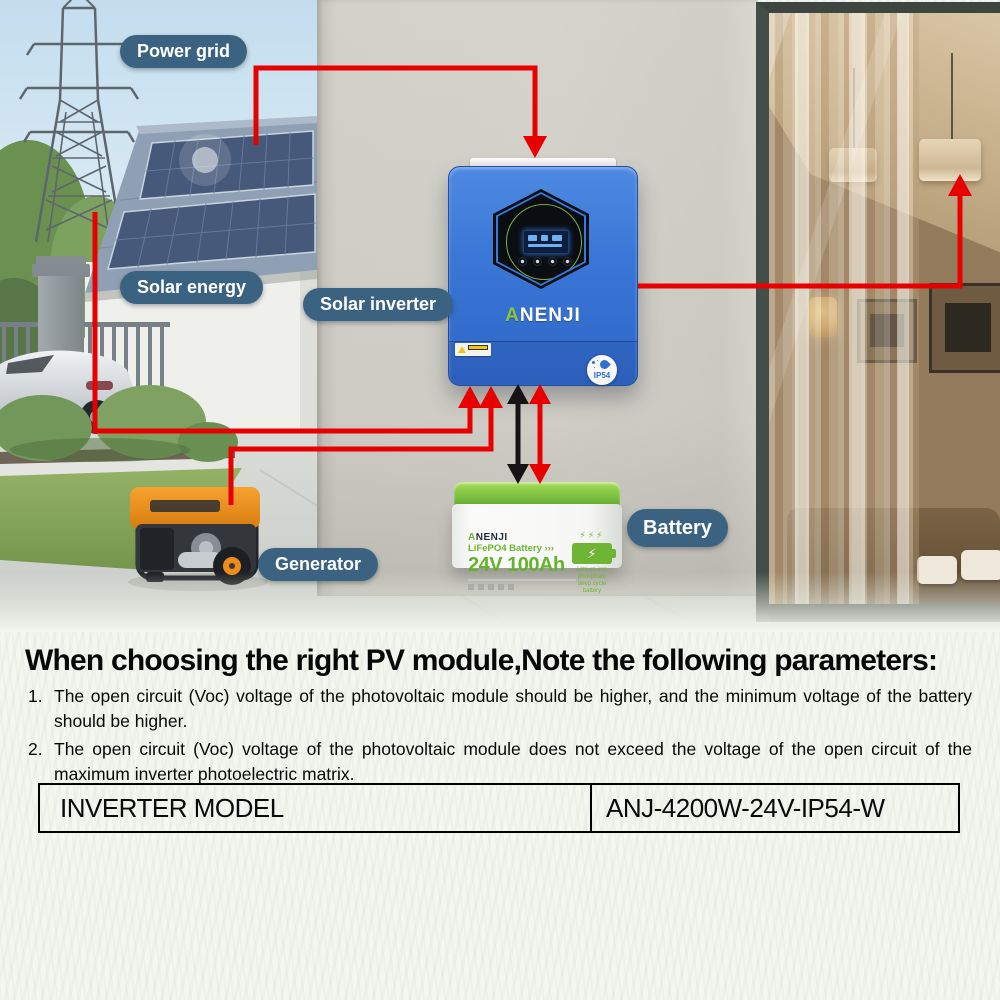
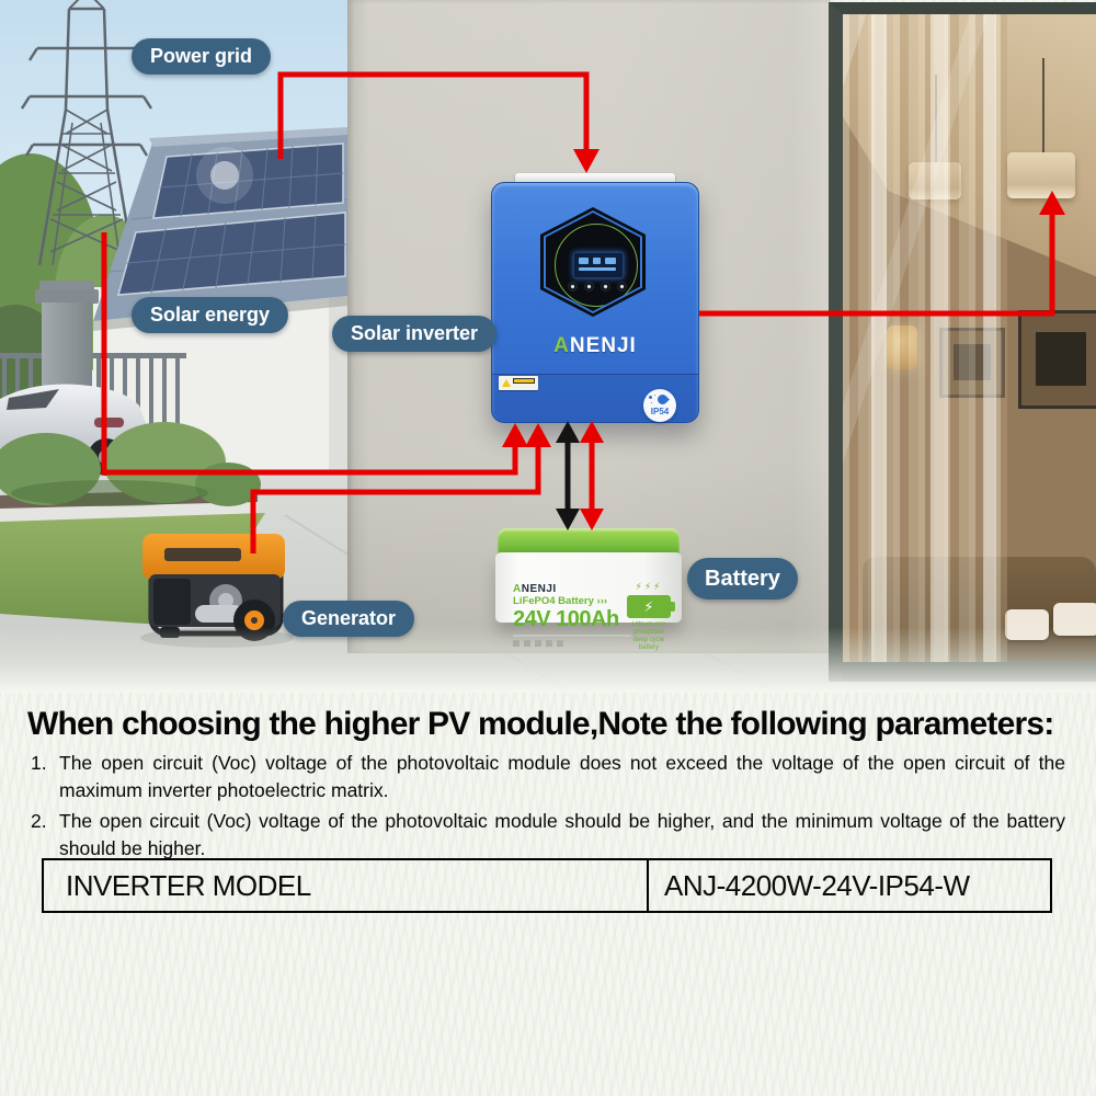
  ANENJI
  IP54
  ANENJI
  LiFePO4 Battery ›››
  24V 100Ah
  ⚡⚡⚡
  ⚡
  Power grid
  Solar energy
  Solar inverter
  Generator
  Battery
- When choosing the right PV module,Note the following parameters:
+ When choosing the higher PV module,Note the following parameters:
  1.
- The open circuit (Voc) voltage of the photovoltaic module should be higher, and the minimum voltage of the battery should be higher.
+ The open circuit (Voc) voltage of the photovoltaic module does not exceed the voltage of the open circuit of the maximum inverter photoelectric matrix.
  2.
- The open circuit (Voc) voltage of the photovoltaic module does not exceed the voltage of the open circuit of the maximum inverter photoelectric matrix.
+ The open circuit (Voc) voltage of the photovoltaic module should be higher, and the minimum voltage of the battery should be higher.
  INVERTER MODEL	ANJ-4200W-24V-IP54-W
